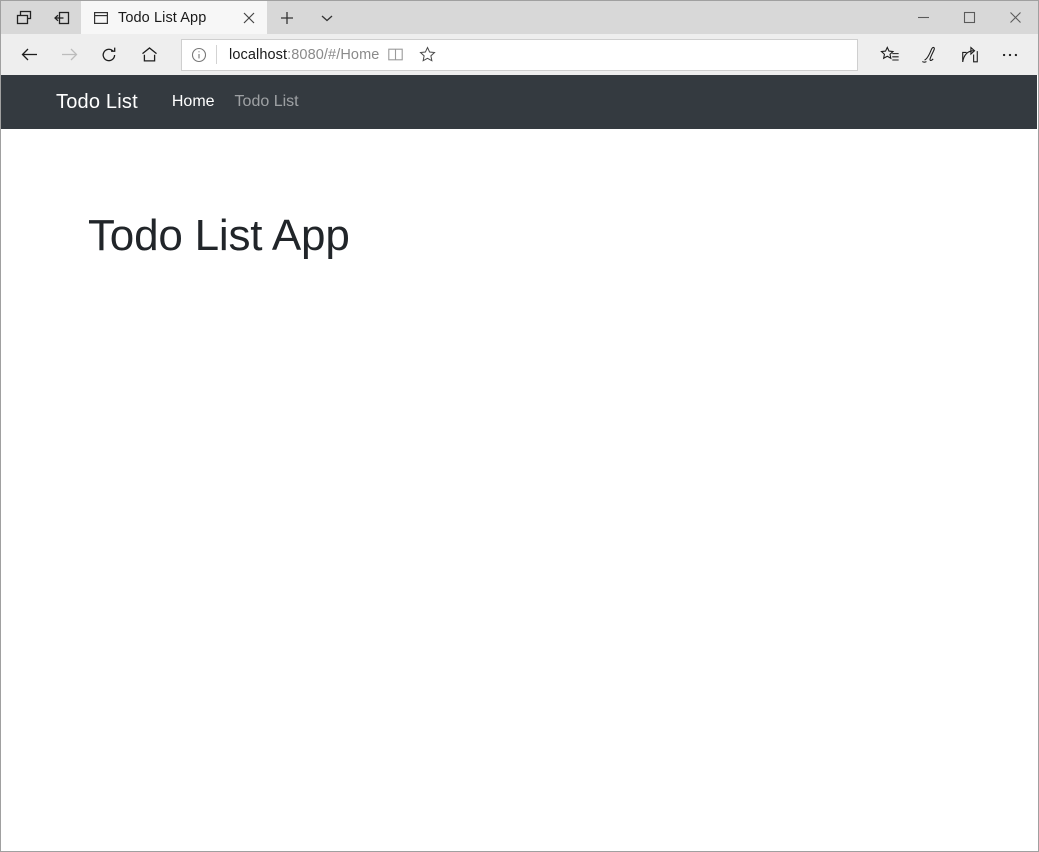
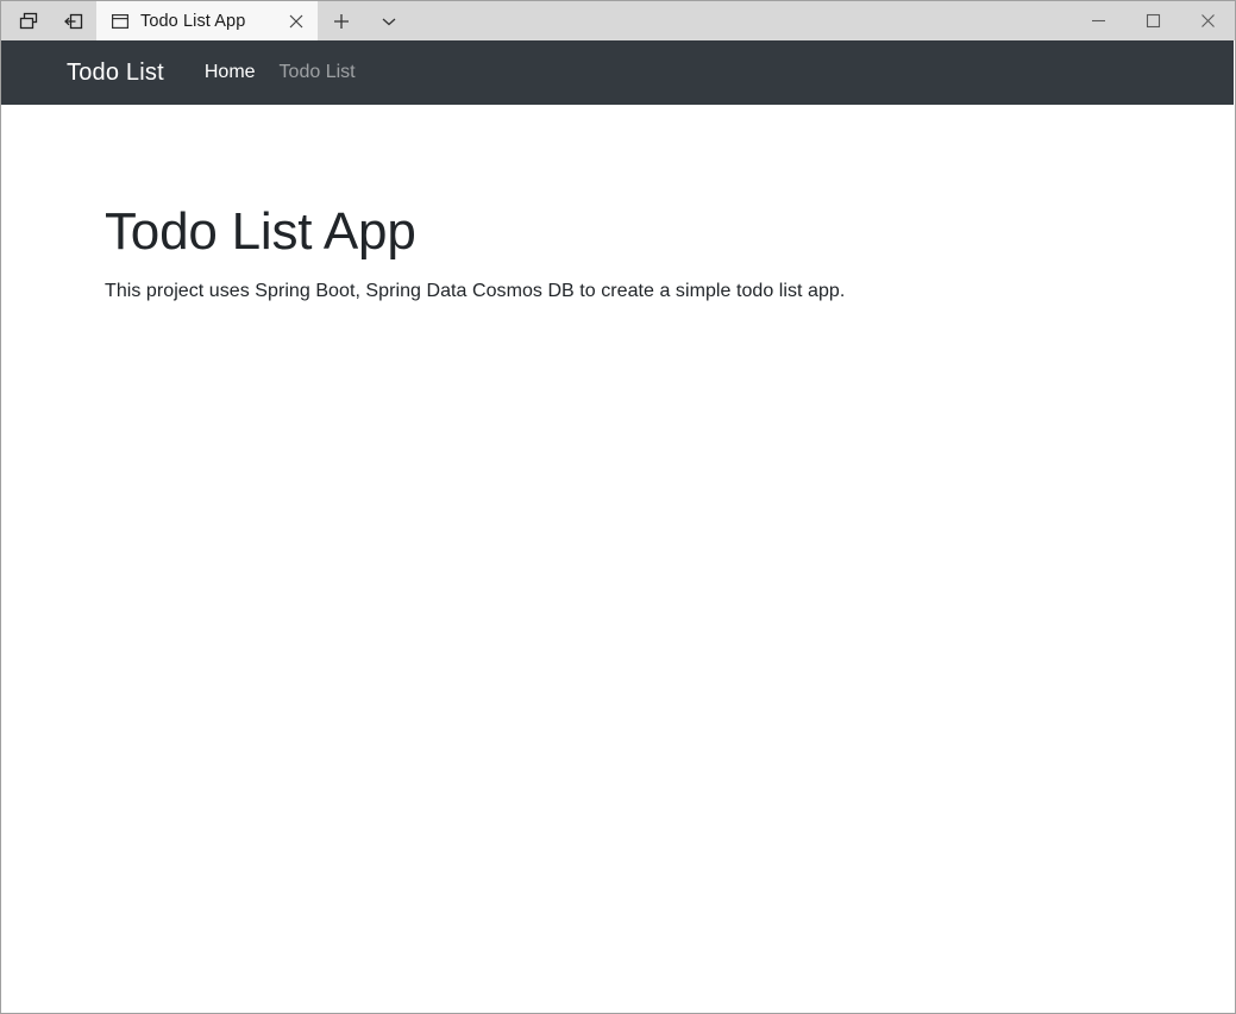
  Todo List App
- localhost:8080/#/Home
  Todo List
  Home
  Todo List
  Todo List App
+ This project uses Spring Boot, Spring Data Cosmos DB to create a simple todo list app.
